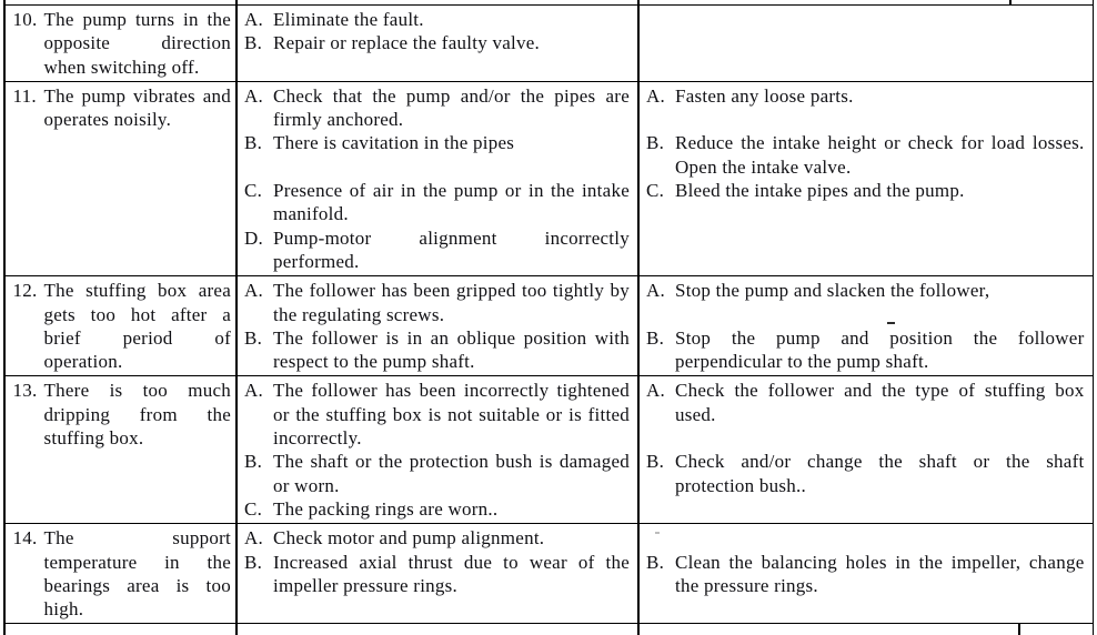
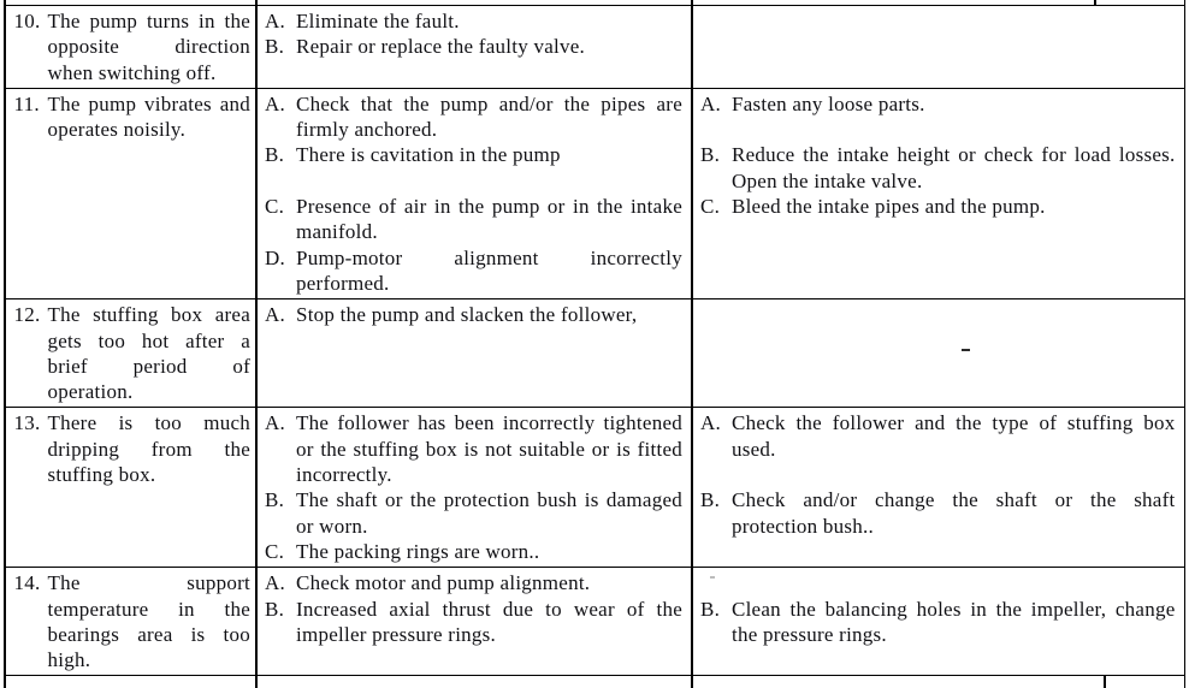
  10. The pump turns in the opposite direction when switching off.
  A. Eliminate the fault.
  B. Repair or replace the faulty valve.
  11. The pump vibrates and operates noisily.
  A. Check that the pump and/or the pipes are firmly anchored.
- B. There is cavitation in the pipes
+ B. There is cavitation in the pump
  C. Presence of air in the pump or in the intake manifold.
  D. Pump-motor alignment incorrectly performed.
  A. Fasten any loose parts.
  B. Reduce the intake height or check for load losses. Open the intake valve.
  C. Bleed the intake pipes and the pump.
  12. The stuffing box area gets too hot after a brief period of operation.
- A. The follower has been gripped too tightly by the regulating screws.
- B. The follower is in an oblique position with respect to the pump shaft.
  A. Stop the pump and slacken the follower,
- B. Stop the pump and position the follower perpendicular to the pump shaft.
  13. There is too much dripping from the stuffing box.
  A. The follower has been incorrectly tightened or the stuffing box is not suitable or is fitted incorrectly.
  B. The shaft or the protection bush is damaged or worn.
  C. The packing rings are worn..
  A. Check the follower and the type of stuffing box used.
  B. Check and/or change the shaft or the shaft protection bush..
  14. The support temperature in the bearings area is too high.
  A. Check motor and pump alignment.
  B. Increased axial thrust due to wear of the impeller pressure rings.
  B. Clean the balancing holes in the impeller, change the pressure rings.
